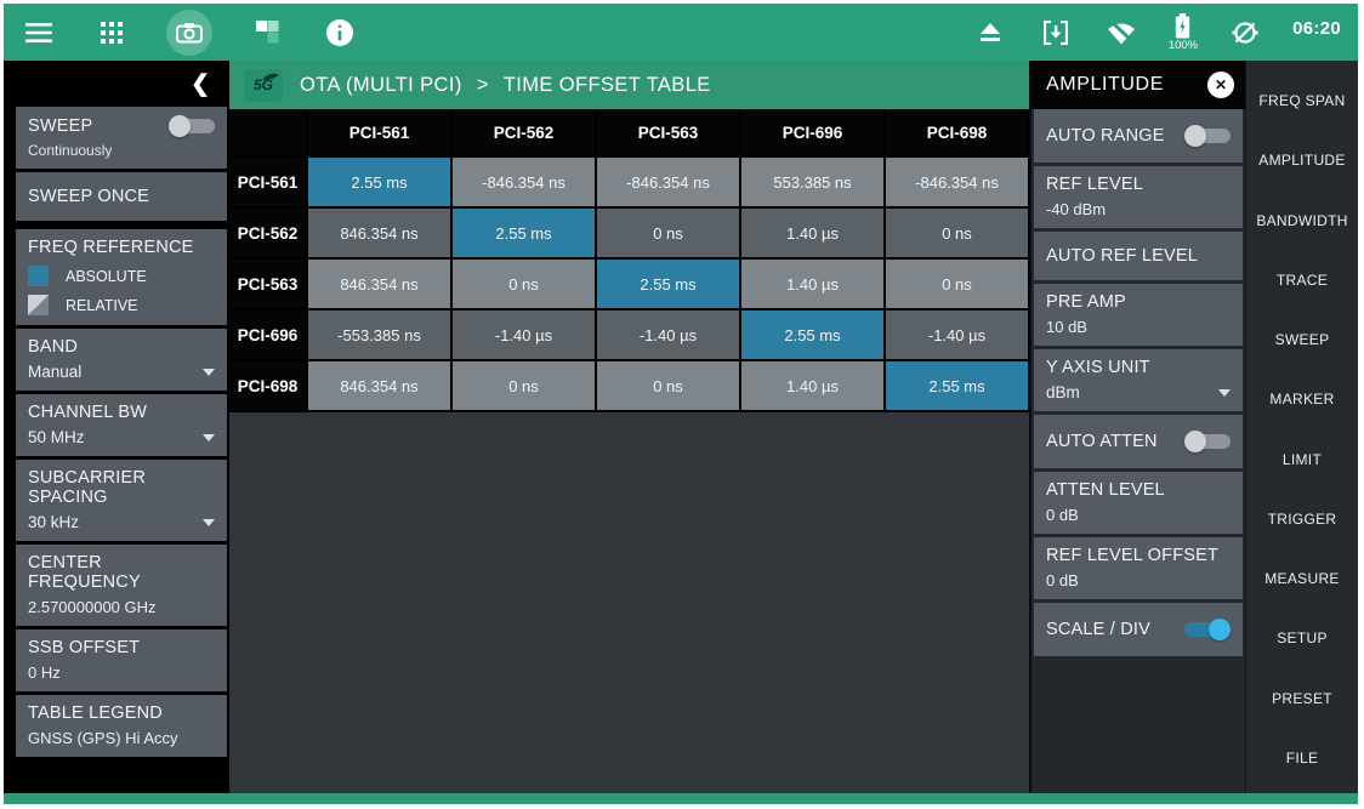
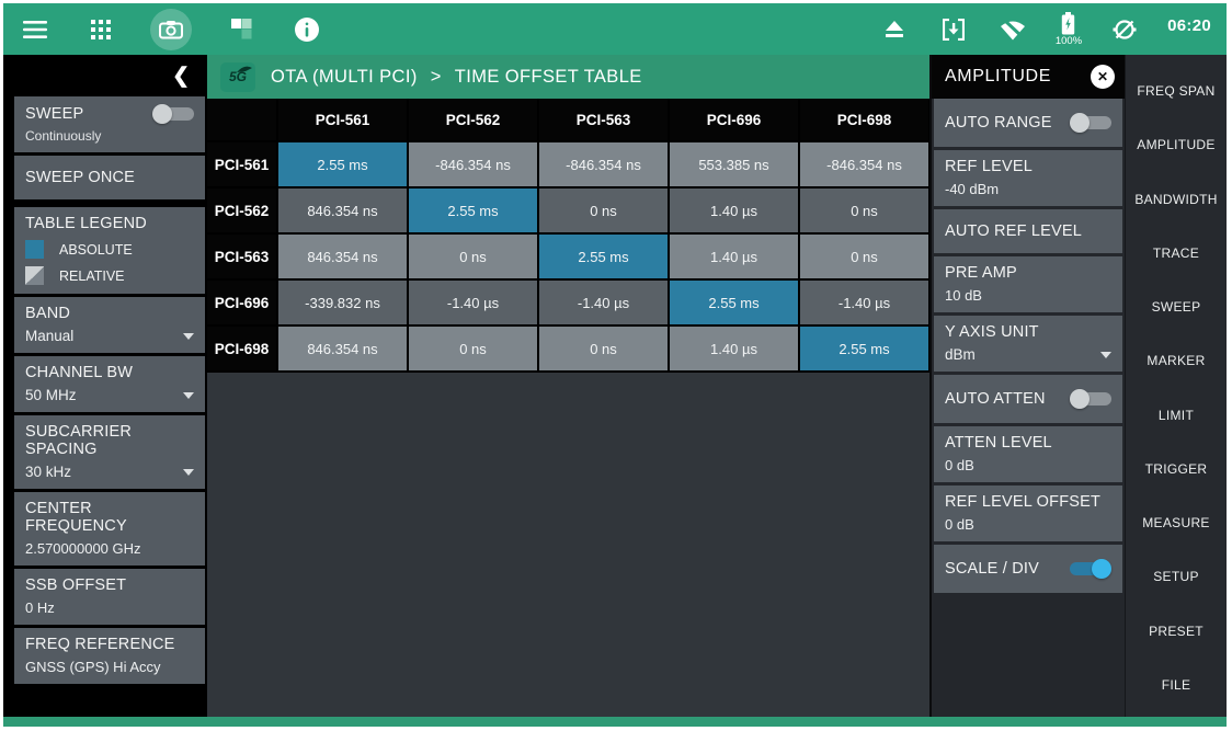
  100%
  06:20
  SWEEP
  Continuously
  SWEEP ONCE
- FREQ REFERENCE
+ TABLE LEGEND
  ABSOLUTE
  RELATIVE
  BAND
  Manual
  CHANNEL BW
  50 MHz
  SUBCARRIER SPACING
  30 kHz
  CENTER FREQUENCY
  2.570000000 GHz
  SSB OFFSET
  0 Hz
- TABLE LEGEND
+ FREQ REFERENCE
  GNSS (GPS) Hi Accy
  5G
  OTA (MULTI PCI)
  >
  TIME OFFSET TABLE
  PCI-561
  PCI-562
  PCI-563
  PCI-696
  PCI-698
  PCI-561
  2.55 ms
  -846.354 ns
  -846.354 ns
  553.385 ns
  -846.354 ns
  PCI-562
  846.354 ns
  2.55 ms
  0 ns
  1.40 µs
  0 ns
  PCI-563
  846.354 ns
  0 ns
  2.55 ms
  1.40 µs
  0 ns
  PCI-696
- -553.385 ns
+ -339.832 ns
  -1.40 µs
  -1.40 µs
  2.55 ms
  -1.40 µs
  PCI-698
  846.354 ns
  0 ns
  0 ns
  1.40 µs
  2.55 ms
  AMPLITUDE
  AUTO RANGE
  REF LEVEL
  -40 dBm
  AUTO REF LEVEL
  PRE AMP
  10 dB
  Y AXIS UNIT
  dBm
  AUTO ATTEN
  ATTEN LEVEL
  0 dB
  REF LEVEL OFFSET
  0 dB
  SCALE / DIV
  FREQ SPAN
  AMPLITUDE
  BANDWIDTH
  TRACE
  SWEEP
  MARKER
  LIMIT
  TRIGGER
  MEASURE
  SETUP
  PRESET
  FILE
